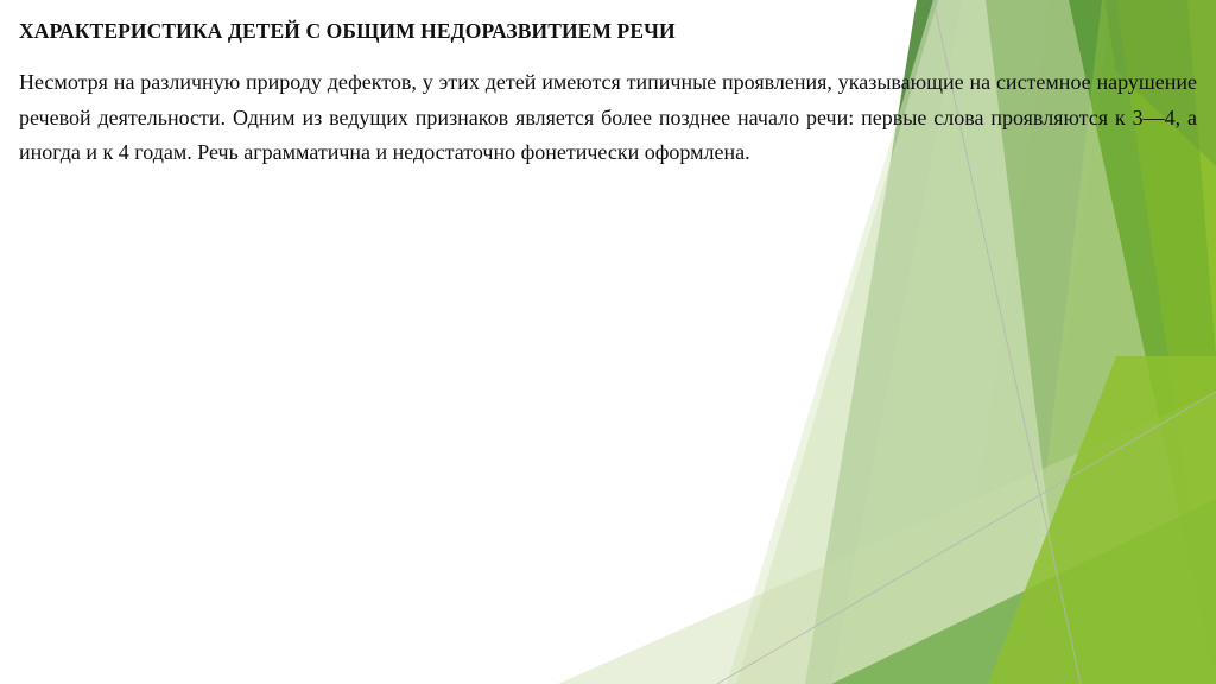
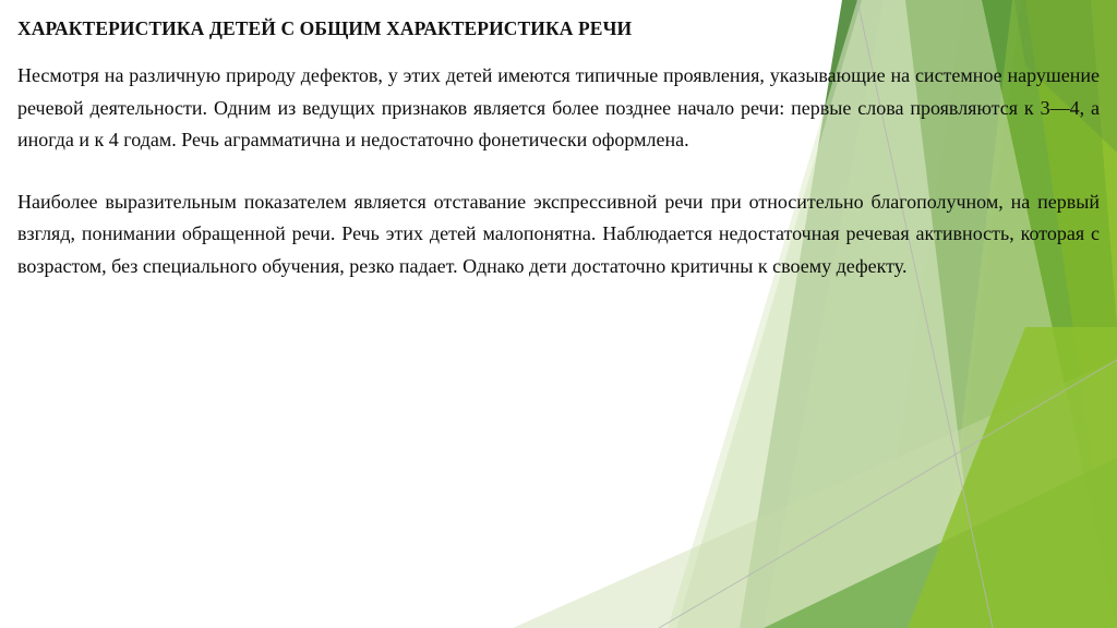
- ХАРАКТЕРИСТИКА ДЕТЕЙ С ОБЩИМ НЕДОРАЗВИТИЕМ РЕЧИ
+ ХАРАКТЕРИСТИКА ДЕТЕЙ С ОБЩИМ ХАРАКТЕРИСТИКА РЕЧИ
  Несмотря на различную природу дефектов, у этих детей имеются типичные проявления, указывающие на системное нарушение речевой деятельности. Одним из ведущих признаков является более позднее начало речи: первые слова проявляются к 3—4, а иногда и к 4 годам. Речь аграмматична и недостаточно фонетически оформлена.
+ Наиболее выразительным показателем является отставание экспрессивной речи при относительно благополучном, на первый взгляд, понимании обращенной речи. Речь этих детей малопонятна. Наблюдается недостаточная речевая активность, которая с возрастом, без специального обучения, резко падает. Однако дети достаточно критичны к своему дефекту.
